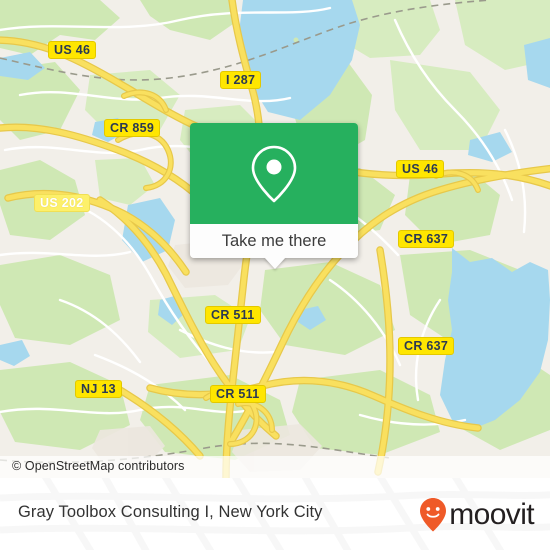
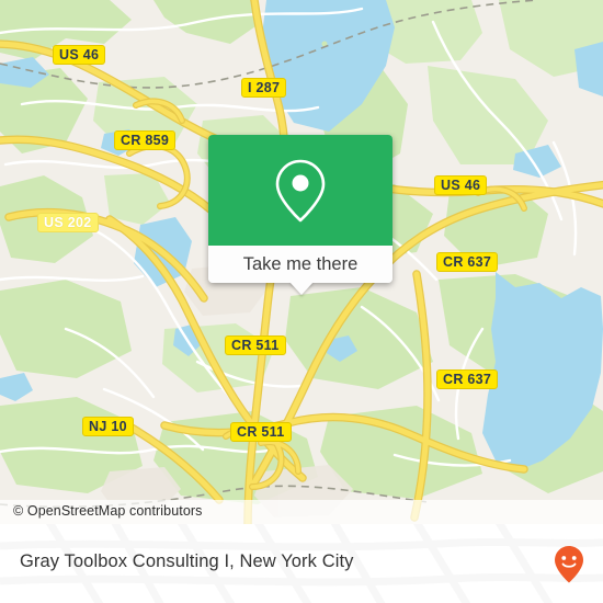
  US 46
  I 287
  CR 859
  US 46
  US 202
  CR 637
  CR 511
  CR 637
- NJ 13
+ NJ 10
  CR 511
  © OpenStreetMap contributors
  Take me there
  Gray Toolbox Consulting I, New York City
- moovit
